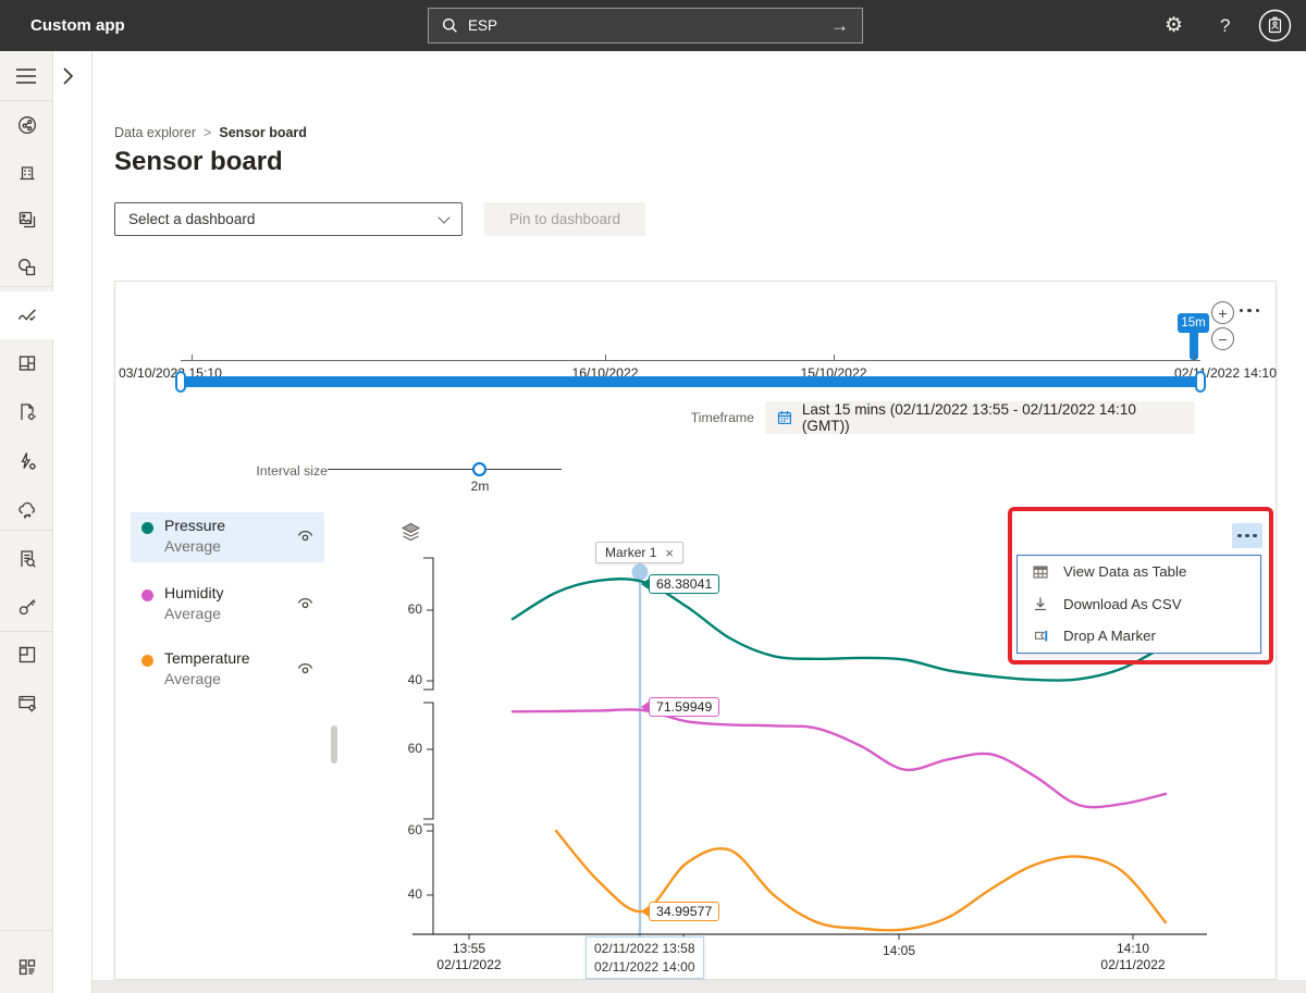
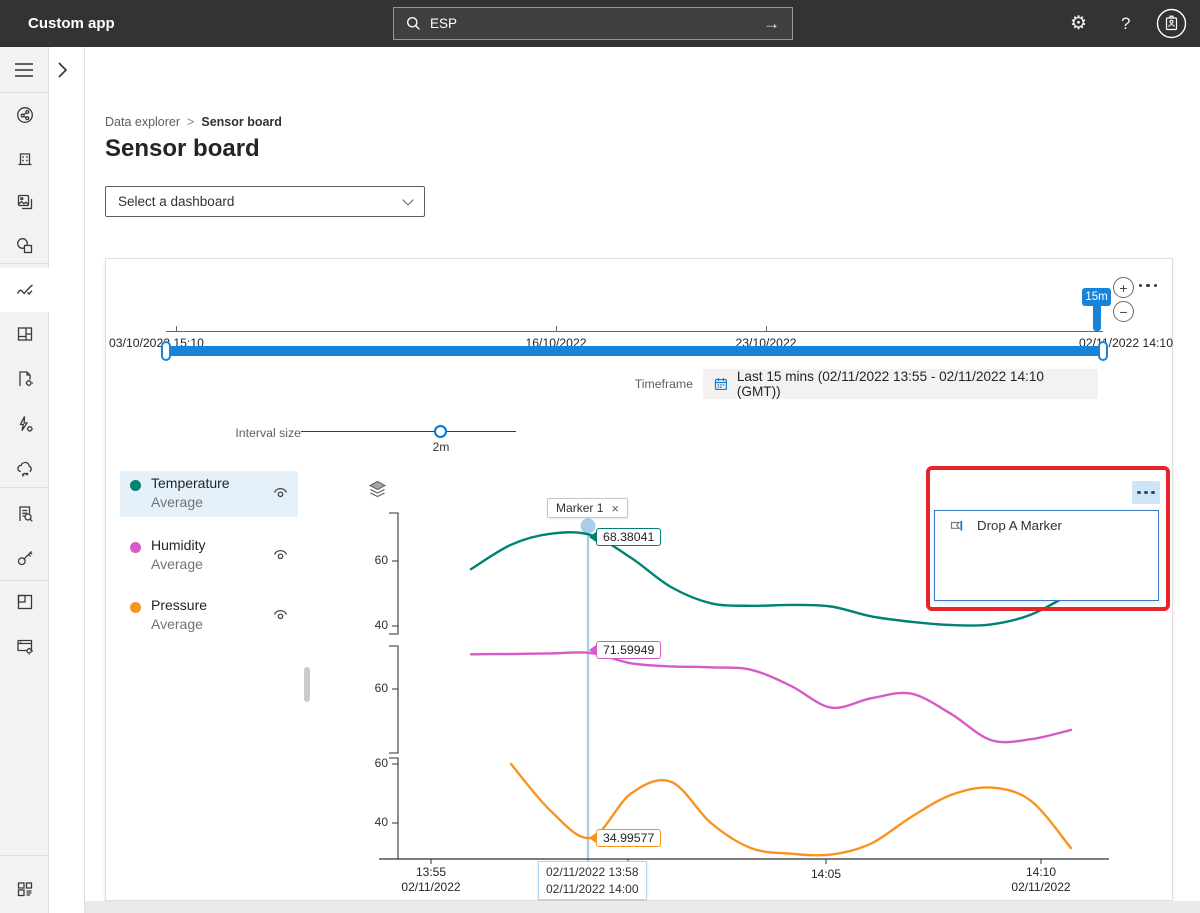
  Custom app
  ESP
  →
  ⚙
  ?
  Data explorer
  >
  Sensor board
  Sensor board
  Select a dashboard
- Pin to dashboard
  +
  −
  15m
  03/10/202 15:10
  16/10/2022
- 15/10/2022
+ 23/10/2022
  02//2022 14:10
  Timeframe
  Last 15 mins (02/11/2022 13:55 - 02/11/2022 14:10 (GMT))
  Interval size
  2m
- Pressure
+ Temperature
  Average
  Humidity
  Average
- Temperature
+ Pressure
  Average
  60
  40
  60
  60
  40
  13:55
  02/11/2022
  14:05
  14:10
  02/11/2022
  Marker 1
  ×
  02/11/2022 13:58
  02/11/2022 14:00
  68.38041
  71.59949
  34.99577
- View Data as Table
- Download As CSV
  Drop A Marker
